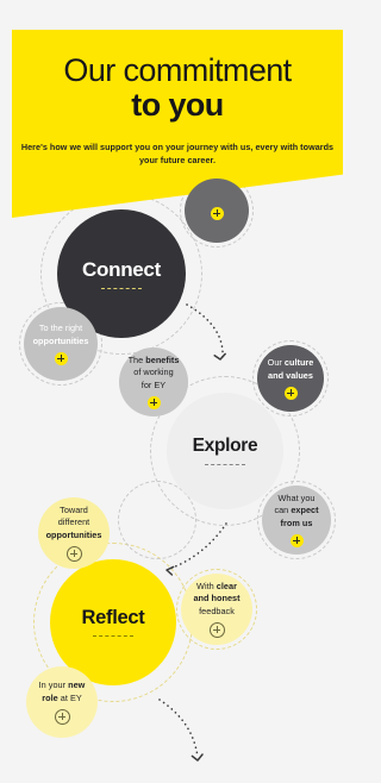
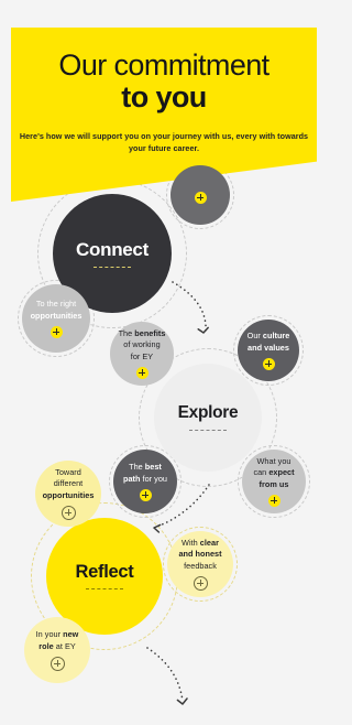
  Our commitment
  to you
  Here's how we will support you on your journey with us, every with towards your future career.
  To the right
  opportunities
  Connect
  The benefits
  of working
  for EY
  Our culture
  and values
  Explore
+ The best
+ path for you
  What you
  can expect
  from us
  Toward
  different
  opportunities
  Reflect
  With clear
  and honest
  feedback
  In your new
  role at EY
